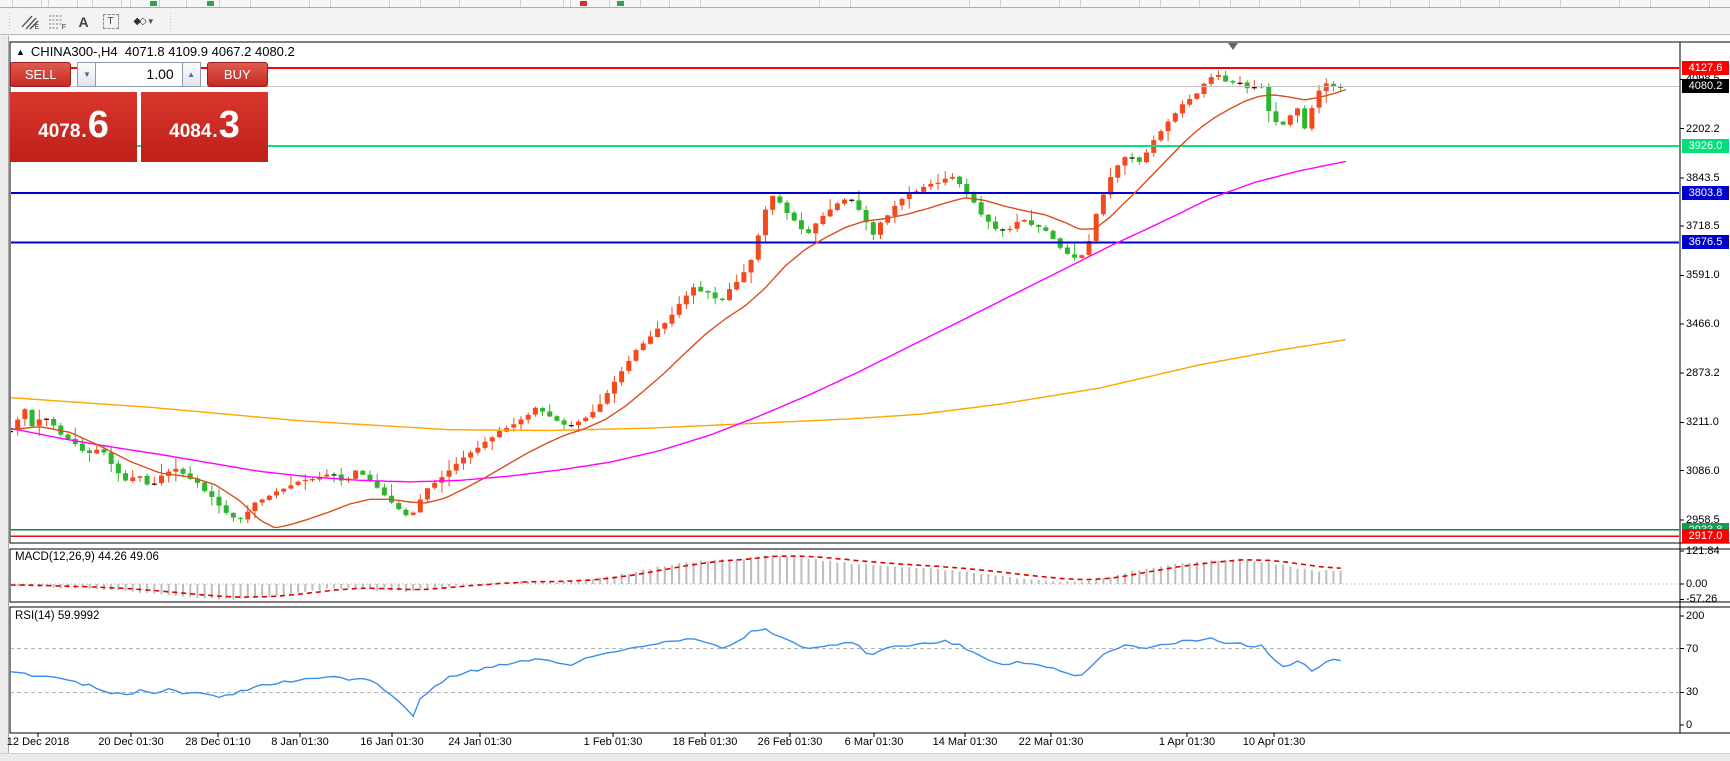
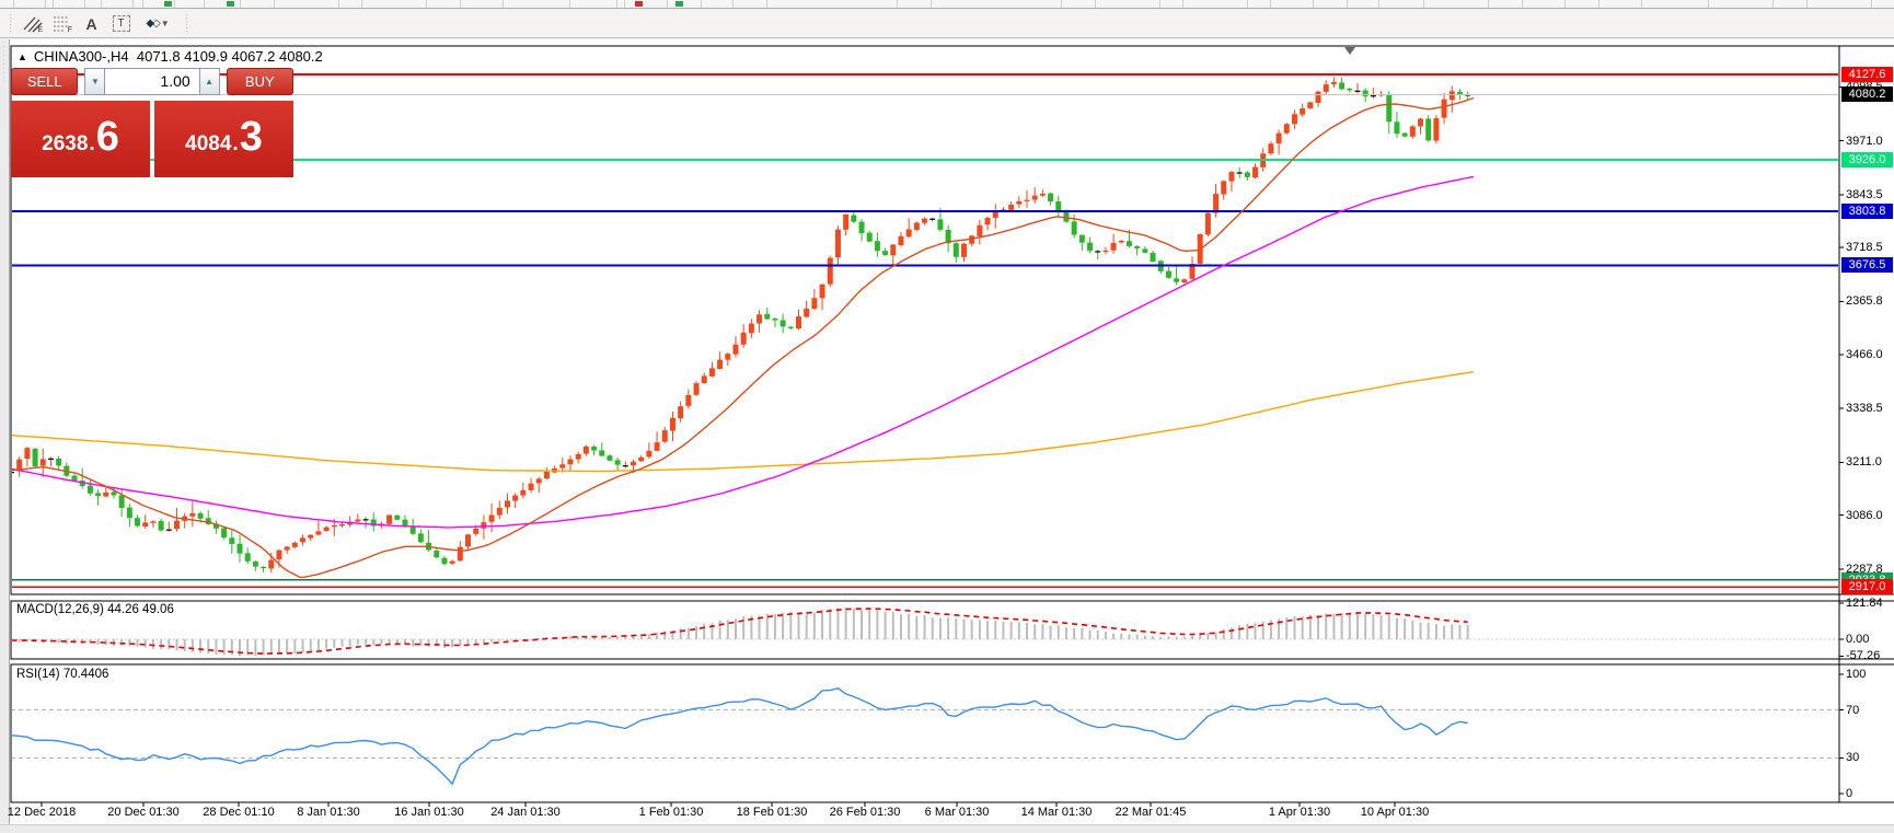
  A
  T
  ◆◇
  ▼
  ▲ CHINA300-,H4 4071.8 4109.9 4067.2 4080.2
  SELL
  ▼
  1.00
  ▲
  BUY
- 4078
+ 2638
  .
  6
  4084
  .
  3
  MACD(12,26,9) 44.26 49.06
- RSI(14) 59.9992
+ RSI(14) 70.4406
- 2202.2
+ 3971.0
  3843.5
  3718.5
- 3591.0
+ 2365.8
  3466.0
- 2873.2
+ 3338.5
  3211.0
  3086.0
- 2958.5
+ 2287.8
  121.84
  0.00
  -57.26
- 200
+ 100
  70
  30
  0
  4127.6
  4080.2
  3926.0
  3803.8
  3676.5
  2917.0
  12 Dec 2018
  20 Dec 01:30
  28 Dec 01:10
  8 Jan 01:30
  16 Jan 01:30
  24 Jan 01:30
  1 Feb 01:30
  18 Feb 01:30
  26 Feb 01:30
  6 Mar 01:30
  14 Mar 01:30
- 22 Mar 01:30
+ 22 Mar 01:45
  1 Apr 01:30
  10 Apr 01:30
